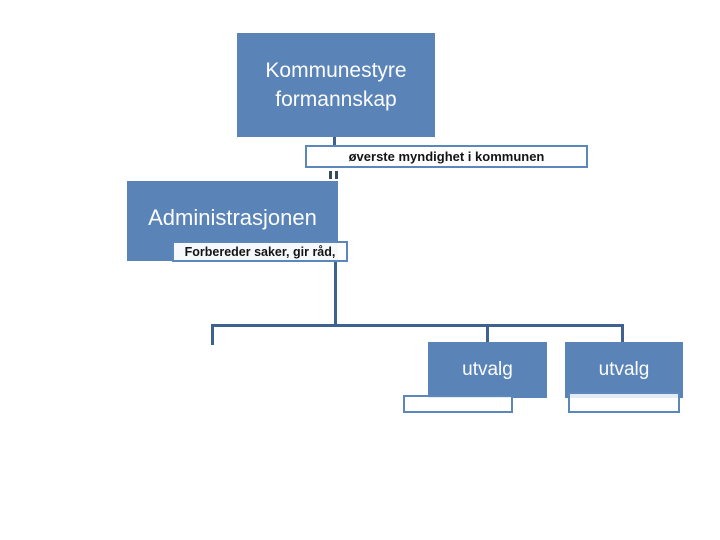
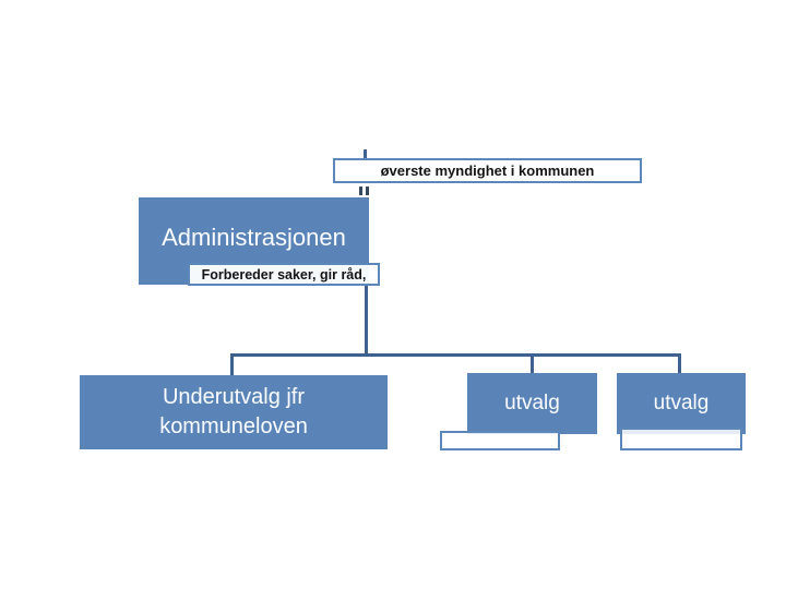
- Kommunestyre
- formannskap
  øverste myndighet i kommunen
  Administrasjonen
  Forbereder saker, gir råd,
+ Underutvalg jfr
+ kommuneloven
  utvalg
  utvalg
